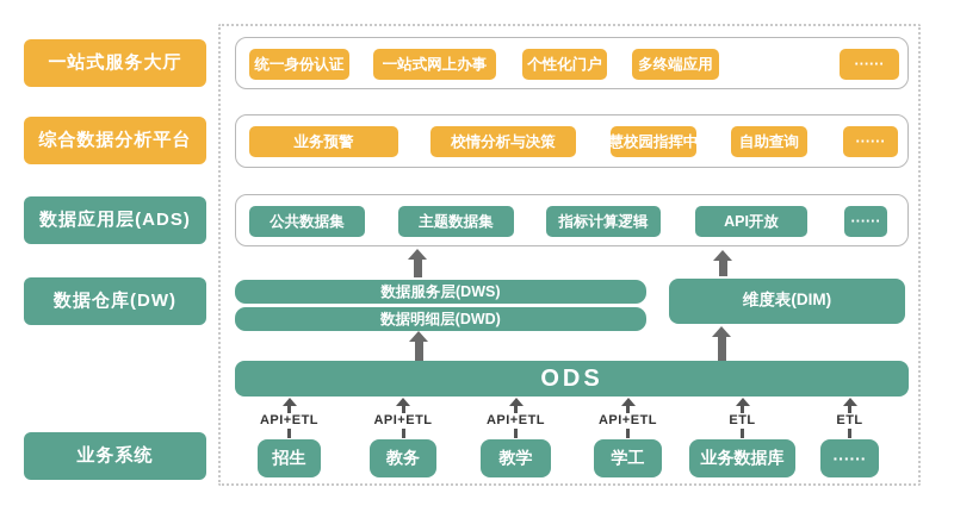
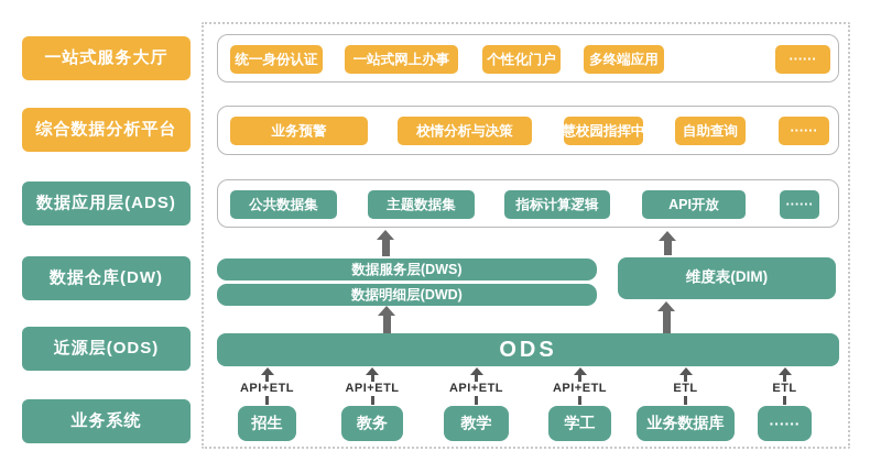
  一站式服务大厅
  综合数据分析平台
  数据应用层(ADS)
  数据仓库(DW)
+ 近源层(ODS)
  业务系统
  统一身份认证
  一站式网上办事
  个性化门户
  多终端应用
  ······
  业务预警
  校情分析与决策
  智慧校园指挥中心
  自助查询
  ······
  公共数据集
  主题数据集
  指标计算逻辑
  API开放
  ······
  数据服务层(DWS)
  数据明细层(DWD)
  维度表(DIM)
  ODS
  API+ETL
  招生
  API+ETL
  教务
  API+ETL
  教学
  API+ETL
  学工
  ETL
  业务数据库
  ETL
  ······
